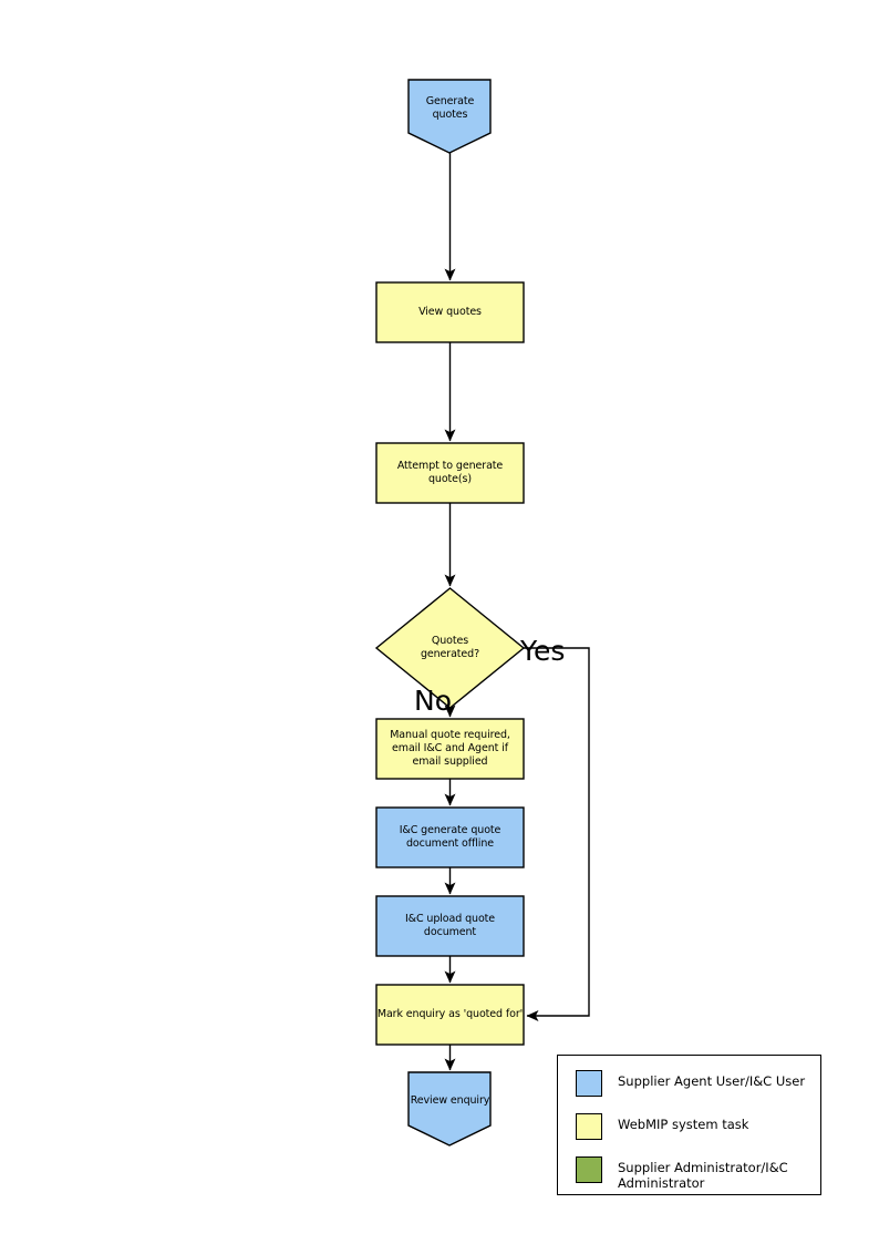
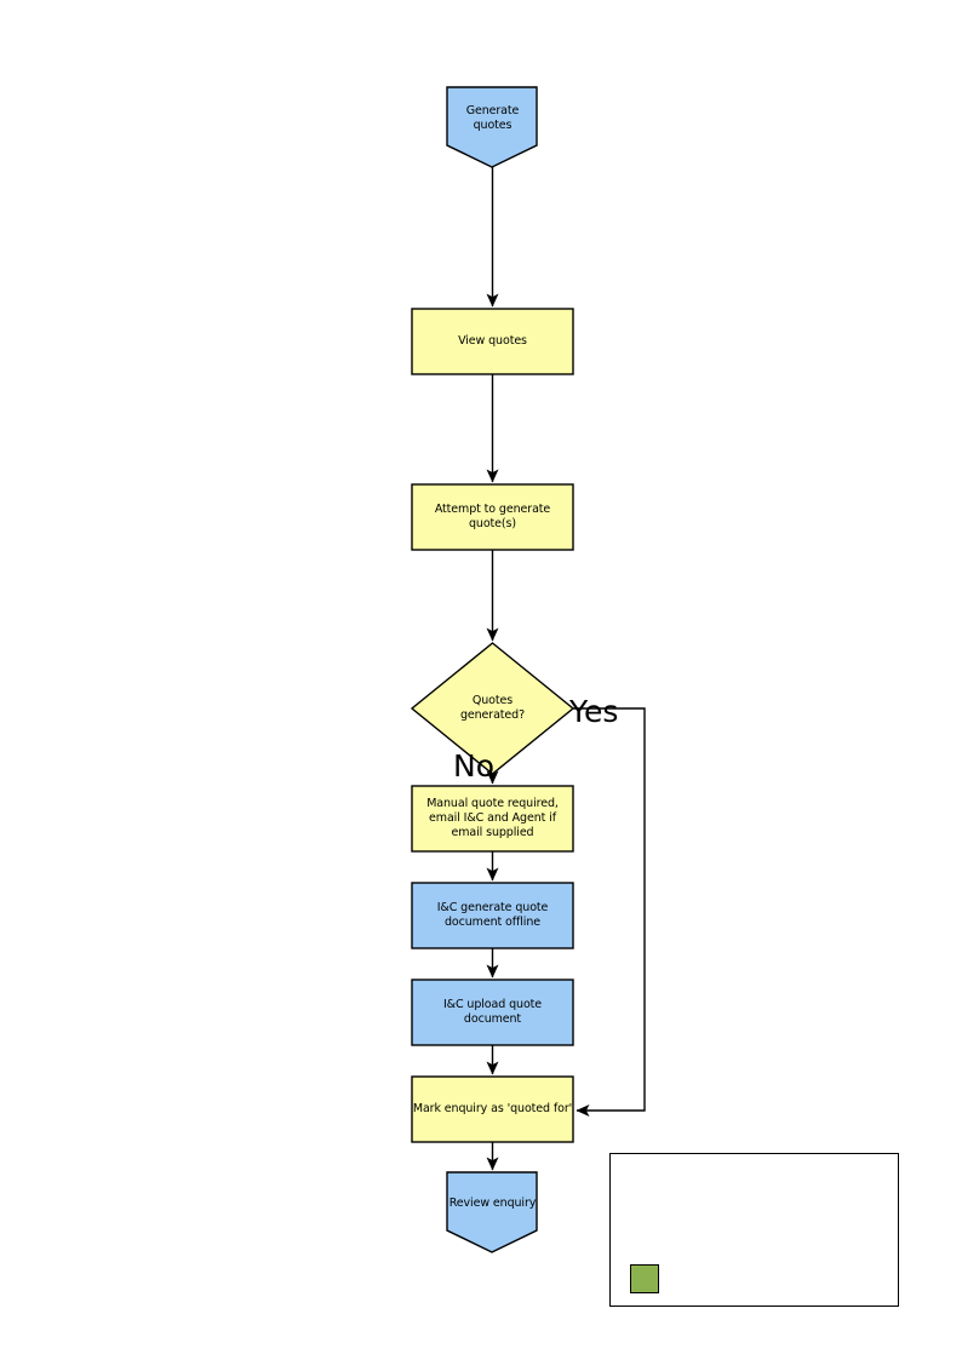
  Generate
  quotes
  View quotes
  Attempt to generate
  quote(s)
  Quotes
  generated?
  Manual quote required,
  email I&C and Agent if
  email supplied
  I&C generate quote
  document offline
  I&C upload quote
  document
  Mark enquiry as 'quoted for'
  Review enquiry
  Yes
  No
- Supplier Agent User/I&C User
- WebMIP system task
- Supplier Administrator/I&C
- Administrator
